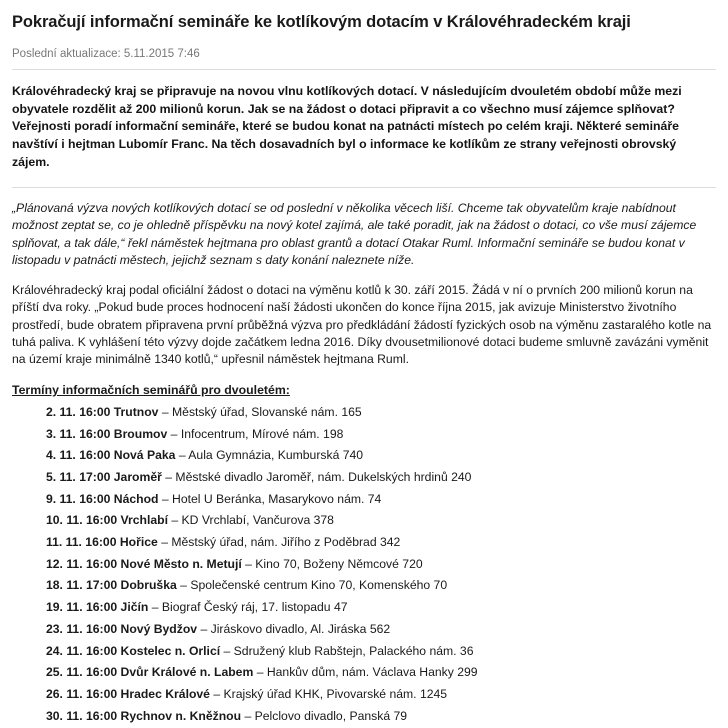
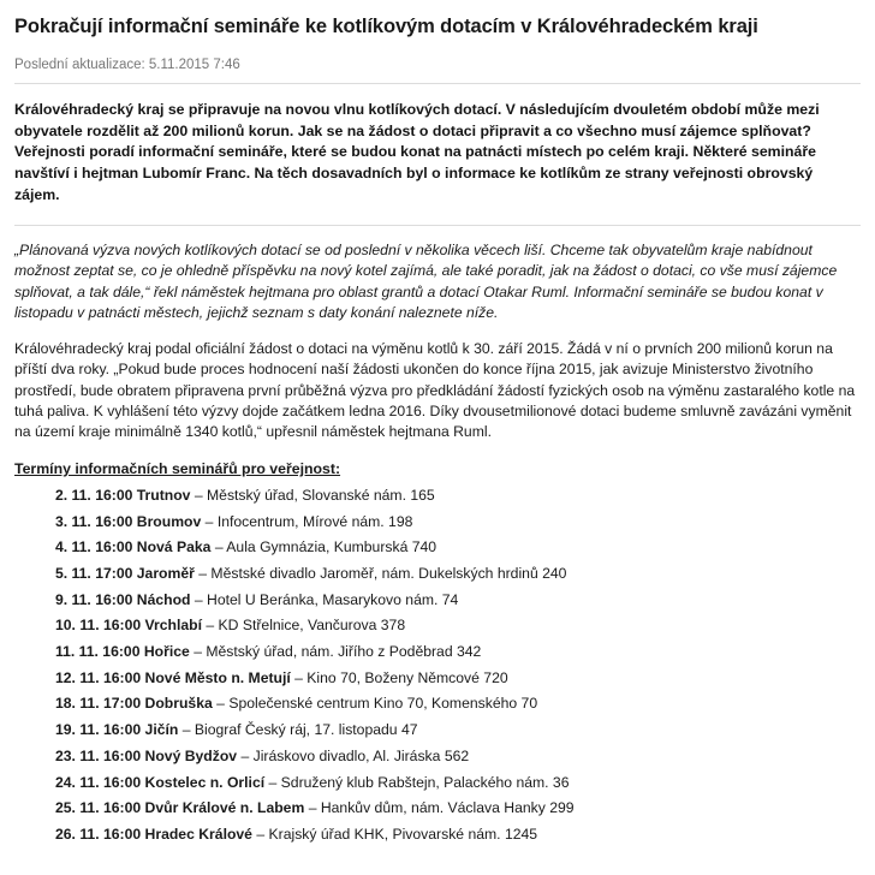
  Pokračují informační semináře ke kotlíkovým dotacím v Královéhradeckém kraji
  Poslední aktualizace: 5.11.2015 7:46
  Královéhradecký kraj se připravuje na novou vlnu kotlíkových dotací. V následujícím dvouletém období může mezi obyvatele rozdělit až 200 milionů korun. Jak se na žádost o dotaci připravit a co všechno musí zájemce splňovat? Veřejnosti poradí informační semináře, které se budou konat na patnácti místech po celém kraji. Některé semináře navštíví i hejtman Lubomír Franc. Na těch dosavadních byl o informace ke kotlíkům ze strany veřejnosti obrovský zájem.
  „Plánovaná výzva nových kotlíkových dotací se od poslední v několika věcech liší. Chceme tak obyvatelům kraje nabídnout možnost zeptat se, co je ohledně příspěvku na nový kotel zajímá, ale také poradit, jak na žádost o dotaci, co vše musí zájemce splňovat, a tak dále,“ řekl náměstek hejtmana pro oblast grantů a dotací Otakar Ruml. Informační semináře se budou konat v listopadu v patnácti městech, jejichž seznam s daty konání naleznete níže.
  Královéhradecký kraj podal oficiální žádost o dotaci na výměnu kotlů k 30. září 2015. Žádá v ní o prvních 200 milionů korun na příští dva roky. „Pokud bude proces hodnocení naší žádosti ukončen do konce října 2015, jak avizuje Ministerstvo životního prostředí, bude obratem připravena první průběžná výzva pro předkládání žádostí fyzických osob na výměnu zastaralého kotle na tuhá paliva. K vyhlášení této výzvy dojde začátkem ledna 2016. Díky dvousetmilionové dotaci budeme smluvně zavázáni vyměnit na území kraje minimálně 1340 kotlů,“ upřesnil náměstek hejtmana Ruml.
- Termíny informačních seminářů pro dvouletém:
+ Termíny informačních seminářů pro veřejnost:
  2. 11. 16:00 Trutnov – Městský úřad, Slovanské nám. 165
  3. 11. 16:00 Broumov – Infocentrum, Mírové nám. 198
  4. 11. 16:00 Nová Paka – Aula Gymnázia, Kumburská 740
  5. 11. 17:00 Jaroměř – Městské divadlo Jaroměř, nám. Dukelských hrdinů 240
  9. 11. 16:00 Náchod – Hotel U Beránka, Masarykovo nám. 74
- 10. 11. 16:00 Vrchlabí – KD Vrchlabí, Vančurova 378
+ 10. 11. 16:00 Vrchlabí – KD Střelnice, Vančurova 378
  11. 11. 16:00 Hořice – Městský úřad, nám. Jiřího z Poděbrad 342
  12. 11. 16:00 Nové Město n. Metují – Kino 70, Boženy Němcové 720
  18. 11. 17:00 Dobruška – Společenské centrum Kino 70, Komenského 70
  19. 11. 16:00 Jičín – Biograf Český ráj, 17. listopadu 47
  23. 11. 16:00 Nový Bydžov – Jiráskovo divadlo, Al. Jiráska 562
  24. 11. 16:00 Kostelec n. Orlicí – Sdružený klub Rabštejn, Palackého nám. 36
  25. 11. 16:00 Dvůr Králové n. Labem – Hankův dům, nám. Václava Hanky 299
  26. 11. 16:00 Hradec Králové – Krajský úřad KHK, Pivovarské nám. 1245
- 30. 11. 16:00 Rychnov n. Kněžnou – Pelclovo divadlo, Panská 79
